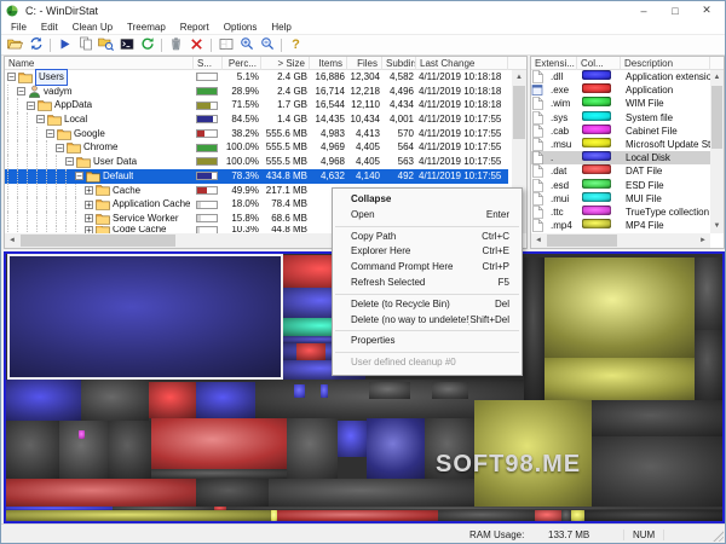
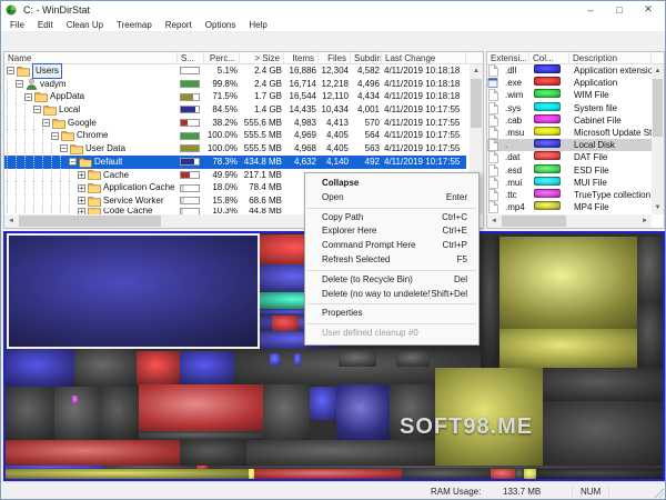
  C: - WinDirStat
  –
  □
  ✕
  File
  Edit
  Clean Up
  Treemap
  Report
  Options
  Help
- ?
  Name
  S...
  Perc...
  > Size
  Items
  Files
  Subdir
  Last Change
  −
  Users
  5.1%
  2.4 GB
  16,886
  12,304
  4,582
  4/11/2019 10:18:18
  −
  vadym
- 28.9%
+ 99.8%
  2.4 GB
  16,714
  12,218
  4,496
  4/11/2019 10:18:18
  −
  AppData
  71.5%
  1.7 GB
  16,544
  12,110
  4,434
  4/11/2019 10:18:18
  −
  Local
  84.5%
  1.4 GB
  14,435
  10,434
  4,001
  4/11/2019 10:17:55
  −
  Google
  38.2%
  555.6 MB
  4,983
  4,413
  570
  4/11/2019 10:17:55
  −
  Chrome
  100.0%
  555.5 MB
  4,969
  4,405
  564
  4/11/2019 10:17:55
  −
  User Data
  100.0%
  555.5 MB
  4,968
  4,405
  563
  4/11/2019 10:17:55
  −
  Default
  78.3%
  434.8 MB
  4,632
  4,140
  492
  4/11/2019 10:17:55
  +
  Cache
  49.9%
  217.1 MB
  +
  Application Cache
  18.0%
  78.4 MB
  +
  Service Worker
  15.8%
  68.6 MB
  +
  Code Cache
  10.3%
  44.8 MB
  Extensi...
  Col...
  Description
  .dll
  Application extensio
  .exe
  Application
  .wim
  WIM File
  .sys
  System file
  .cab
  Cabinet File
  .msu
  Microsoft Update S
  .
  Local Disk
  .dat
  DAT File
  .esd
  ESD File
  .mui
  MUI File
  .ttc
  TrueType collection
  .mp4
  MP4 File
  SOFT98.ME
  Collapse
  Open
  Enter
  Copy Path
  Ctrl+C
  Explorer Here
  Ctrl+E
  Command Prompt Here
  Ctrl+P
  Refresh Selected
  F5
  Delete (to Recycle Bin)
  Del
  Delete (no way to undelete!
  Shift+Del
  Properties
  User defined cleanup #0
  RAM Usage:
  133.7 MB
  NUM
